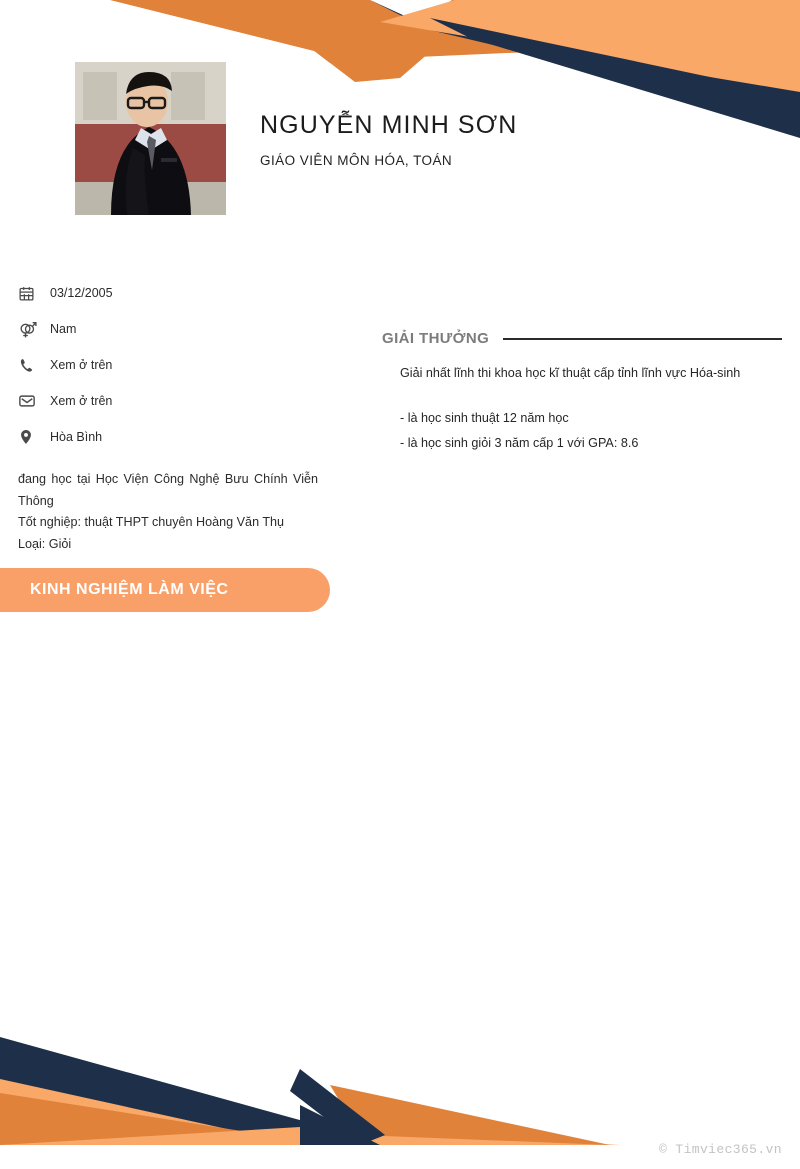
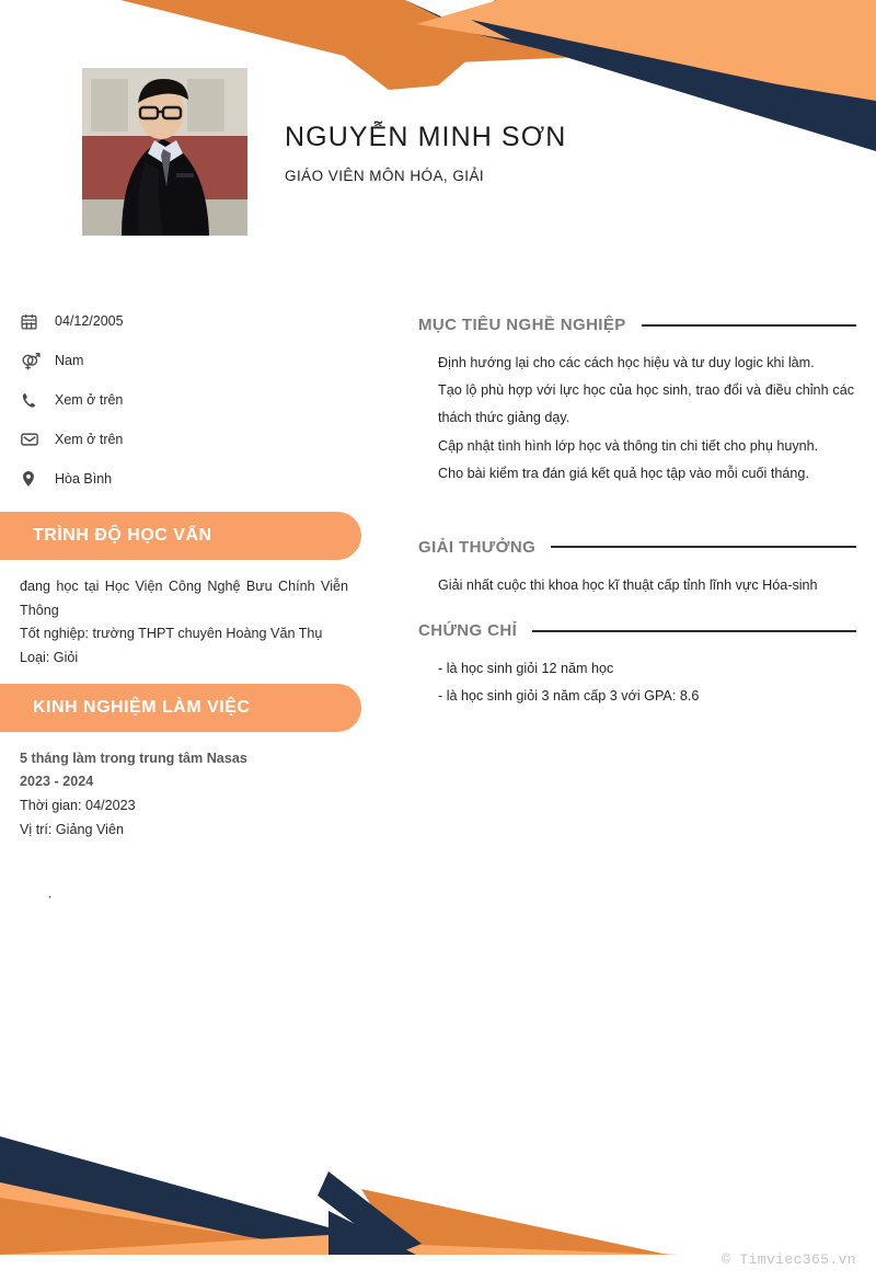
  NGUYỄN MINH SƠN
- GIÁO VIÊN MÔN HÓA, TOÁN
+ GIÁO VIÊN MÔN HÓA, GIẢI
- 03/12/2005
+ 04/12/2005
  Nam
  Xem ở trên
  Xem ở trên
  Hòa Bình
+ TRÌNH ĐỘ HỌC VẤN
  đang học tại Học Viện Công Nghệ Bưu Chính Viễn Thông
- Tốt nghiệp: thuật THPT chuyên Hoàng Văn Thụ
+ Tốt nghiệp: trường THPT chuyên Hoàng Văn Thụ
  Loại: Giỏi
  KINH NGHIỆM LÀM VIỆC
+ 5 tháng làm trong trung tâm Nasas
+ 2023 - 2024
+ Thời gian: 04/2023
+ Vị trí: Giảng Viên
+ .
+ MỤC TIÊU NGHỀ NGHIỆP
+ Định hướng lại cho các cách học hiệu và tư duy logic khi làm.
+ Tạo lộ phù hợp với lực học của học sinh, trao đổi và điều chỉnh các thách thức giảng dạy.
+ Cập nhật tình hình lớp học và thông tin chi tiết cho phụ huynh.
+ Cho bài kiểm tra đán giá kết quả học tập vào mỗi cuối tháng.
  GIẢI THƯỞNG
- Giải nhất lĩnh thi khoa học kĩ thuật cấp tỉnh lĩnh vực Hóa-sinh
+ Giải nhất cuộc thi khoa học kĩ thuật cấp tỉnh lĩnh vực Hóa-sinh
+ CHỨNG CHỈ
- - là học sinh thuật 12 năm học
+ - là học sinh giỏi 12 năm học
- - là học sinh giỏi 3 năm cấp 1 với GPA: 8.6
+ - là học sinh giỏi 3 năm cấp 3 với GPA: 8.6
  © Timviec365.vn
